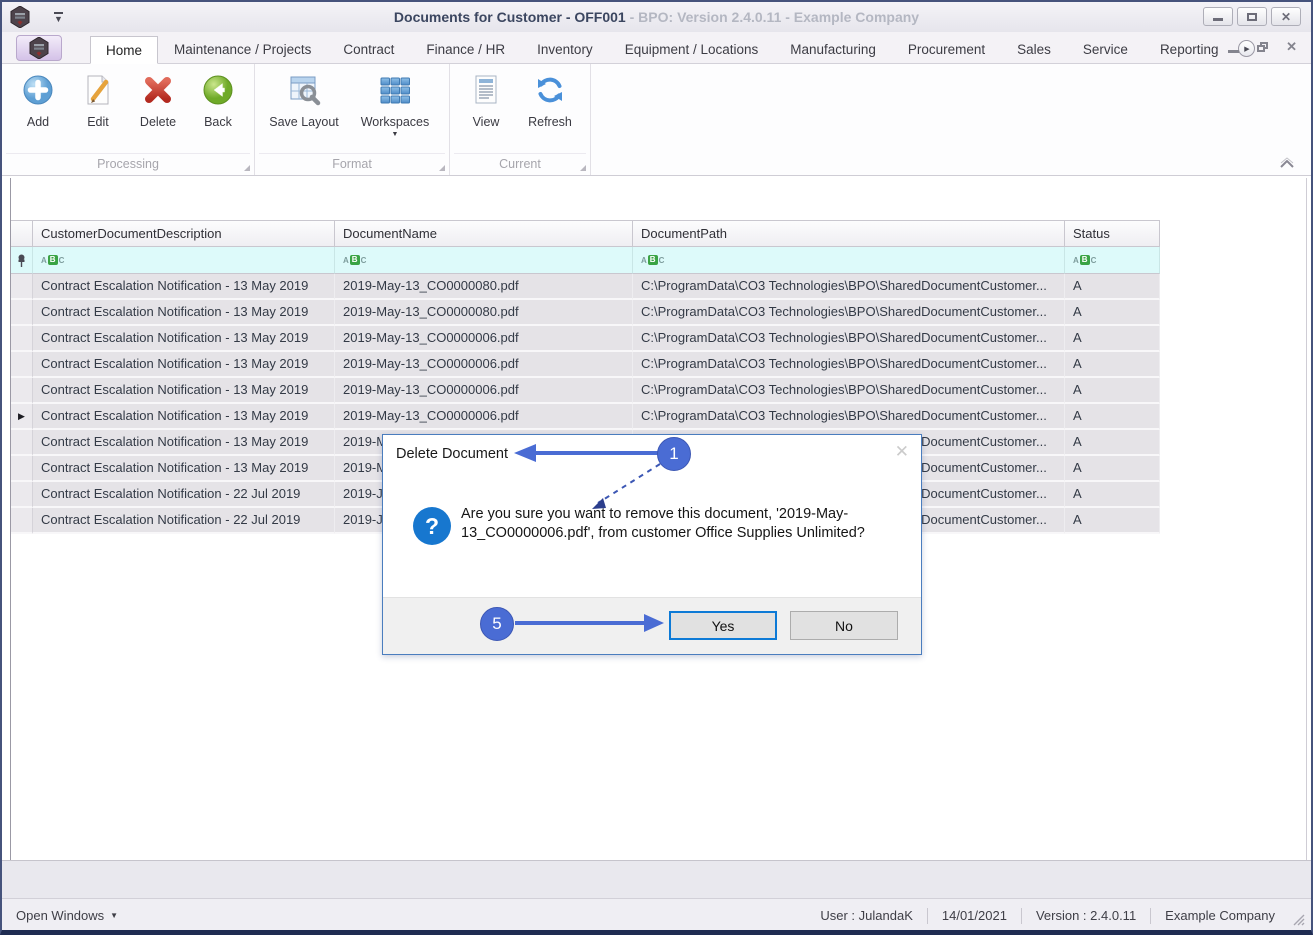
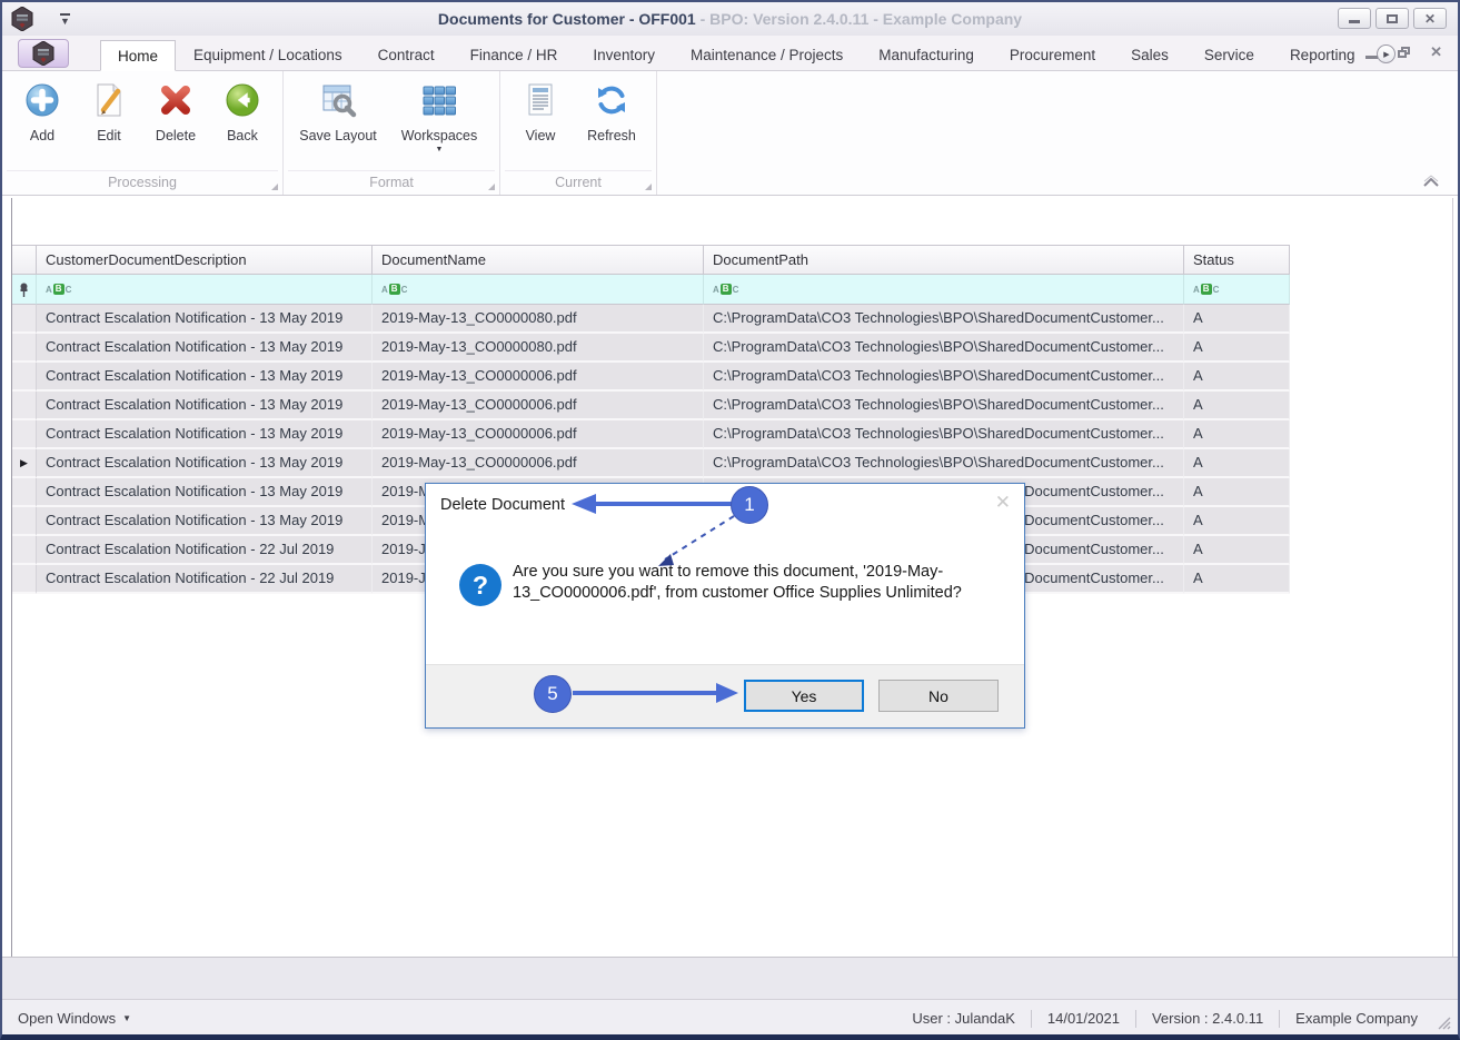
  ▼
  Documents for Customer - OFF001 - BPO: Version 2.4.0.11 - Example Company
  ✕
  Home
- Maintenance / Projects
+ Equipment / Locations
  Contract
  Finance / HR
  Inventory
- Equipment / Locations
+ Maintenance / Projects
  Manufacturing
  Procurement
  Sales
  Service
  Reporting
  ✕
  Add
  Edit
  Delete
  Back
  Processing
  Save Layout
  Workspaces
  Format
  View
  Refresh
  Current
  CustomerDocumentDescription
  DocumentName
  DocumentPath
  Status
  A
  B
  C
  A
  B
  C
  A
  B
  C
  A
  B
  C
  Contract Escalation Notification - 13 May 2019
  2019-May-13_CO0000080.pdf
  C:\ProgramData\CO3 Technologies\BPO\SharedDocumentCustomer...
  A
  Contract Escalation Notification - 13 May 2019
  2019-May-13_CO0000080.pdf
  C:\ProgramData\CO3 Technologies\BPO\SharedDocumentCustomer...
  A
  Contract Escalation Notification - 13 May 2019
  2019-May-13_CO0000006.pdf
  C:\ProgramData\CO3 Technologies\BPO\SharedDocumentCustomer...
  A
  Contract Escalation Notification - 13 May 2019
  2019-May-13_CO0000006.pdf
  C:\ProgramData\CO3 Technologies\BPO\SharedDocumentCustomer...
  A
  Contract Escalation Notification - 13 May 2019
  2019-May-13_CO0000006.pdf
  C:\ProgramData\CO3 Technologies\BPO\SharedDocumentCustomer...
  A
  ▶
  Contract Escalation Notification - 13 May 2019
  2019-May-13_CO0000006.pdf
  C:\ProgramData\CO3 Technologies\BPO\SharedDocumentCustomer...
  A
  Contract Escalation Notification - 13 May 2019
  A
  Contract Escalation Notification - 13 May 2019
  A
  Contract Escalation Notification - 22 Jul 2019
  A
  Contract Escalation Notification - 22 Jul 2019
  A
  Open Windows
  ▼
  User : JulandaK
  14/01/2021
  Version : 2.4.0.11
  Example Company
  Delete Document
  ✕
  ?
  Are you sure you want to remove this document, '2019-May-13_CO0000006.pdf', from customer Office Supplies Unlimited?
  Yes
  No
  1
  5
